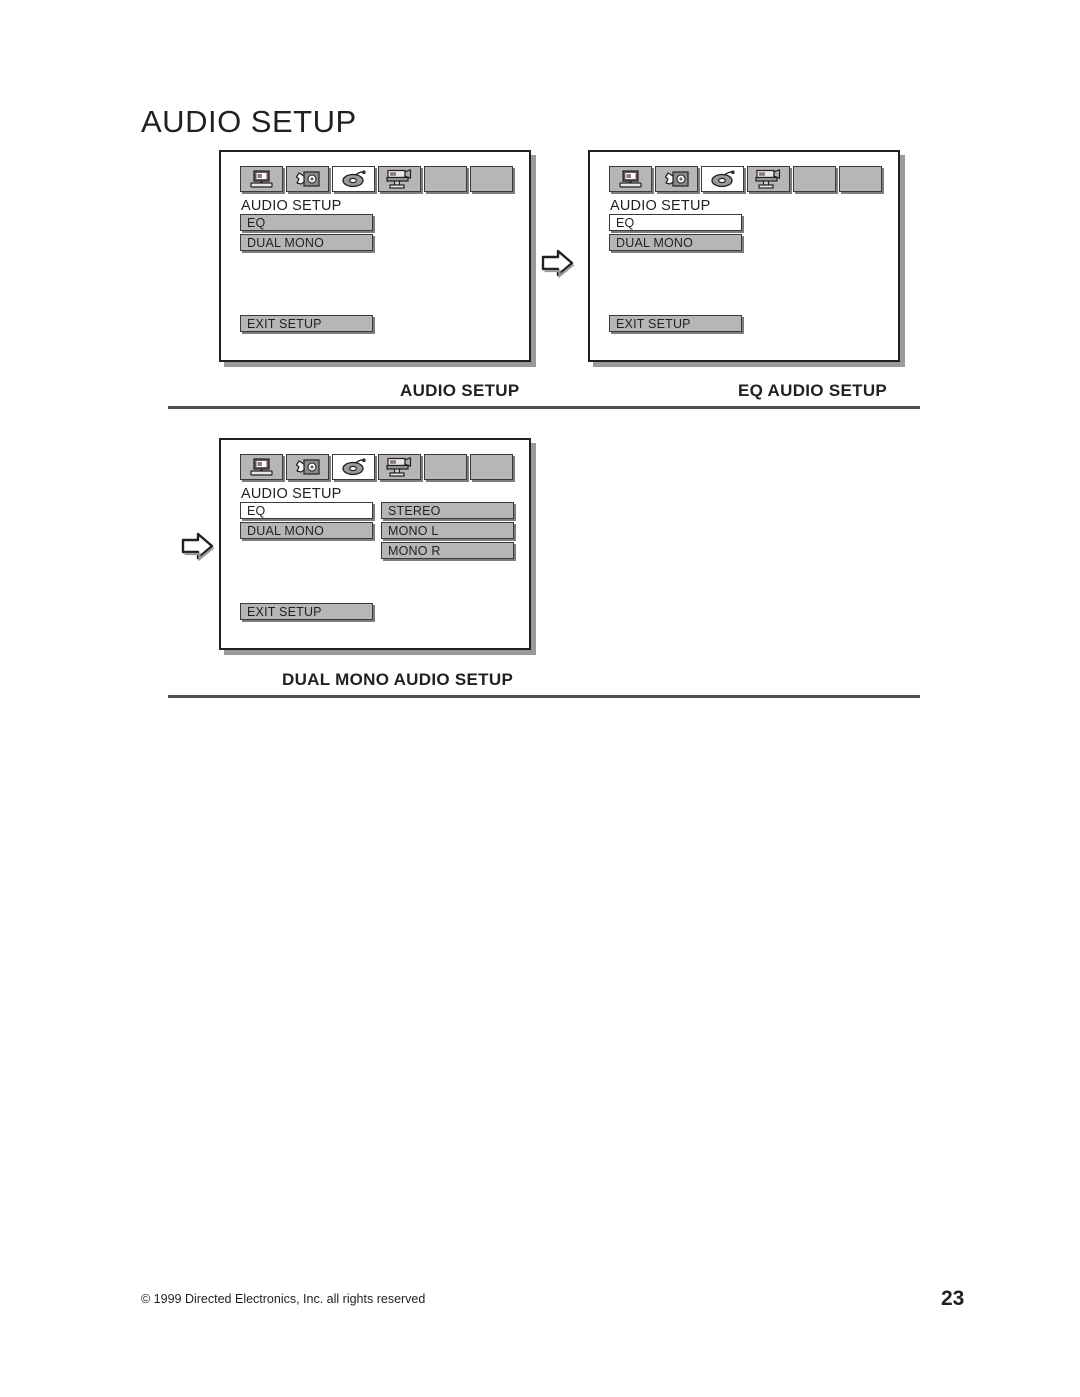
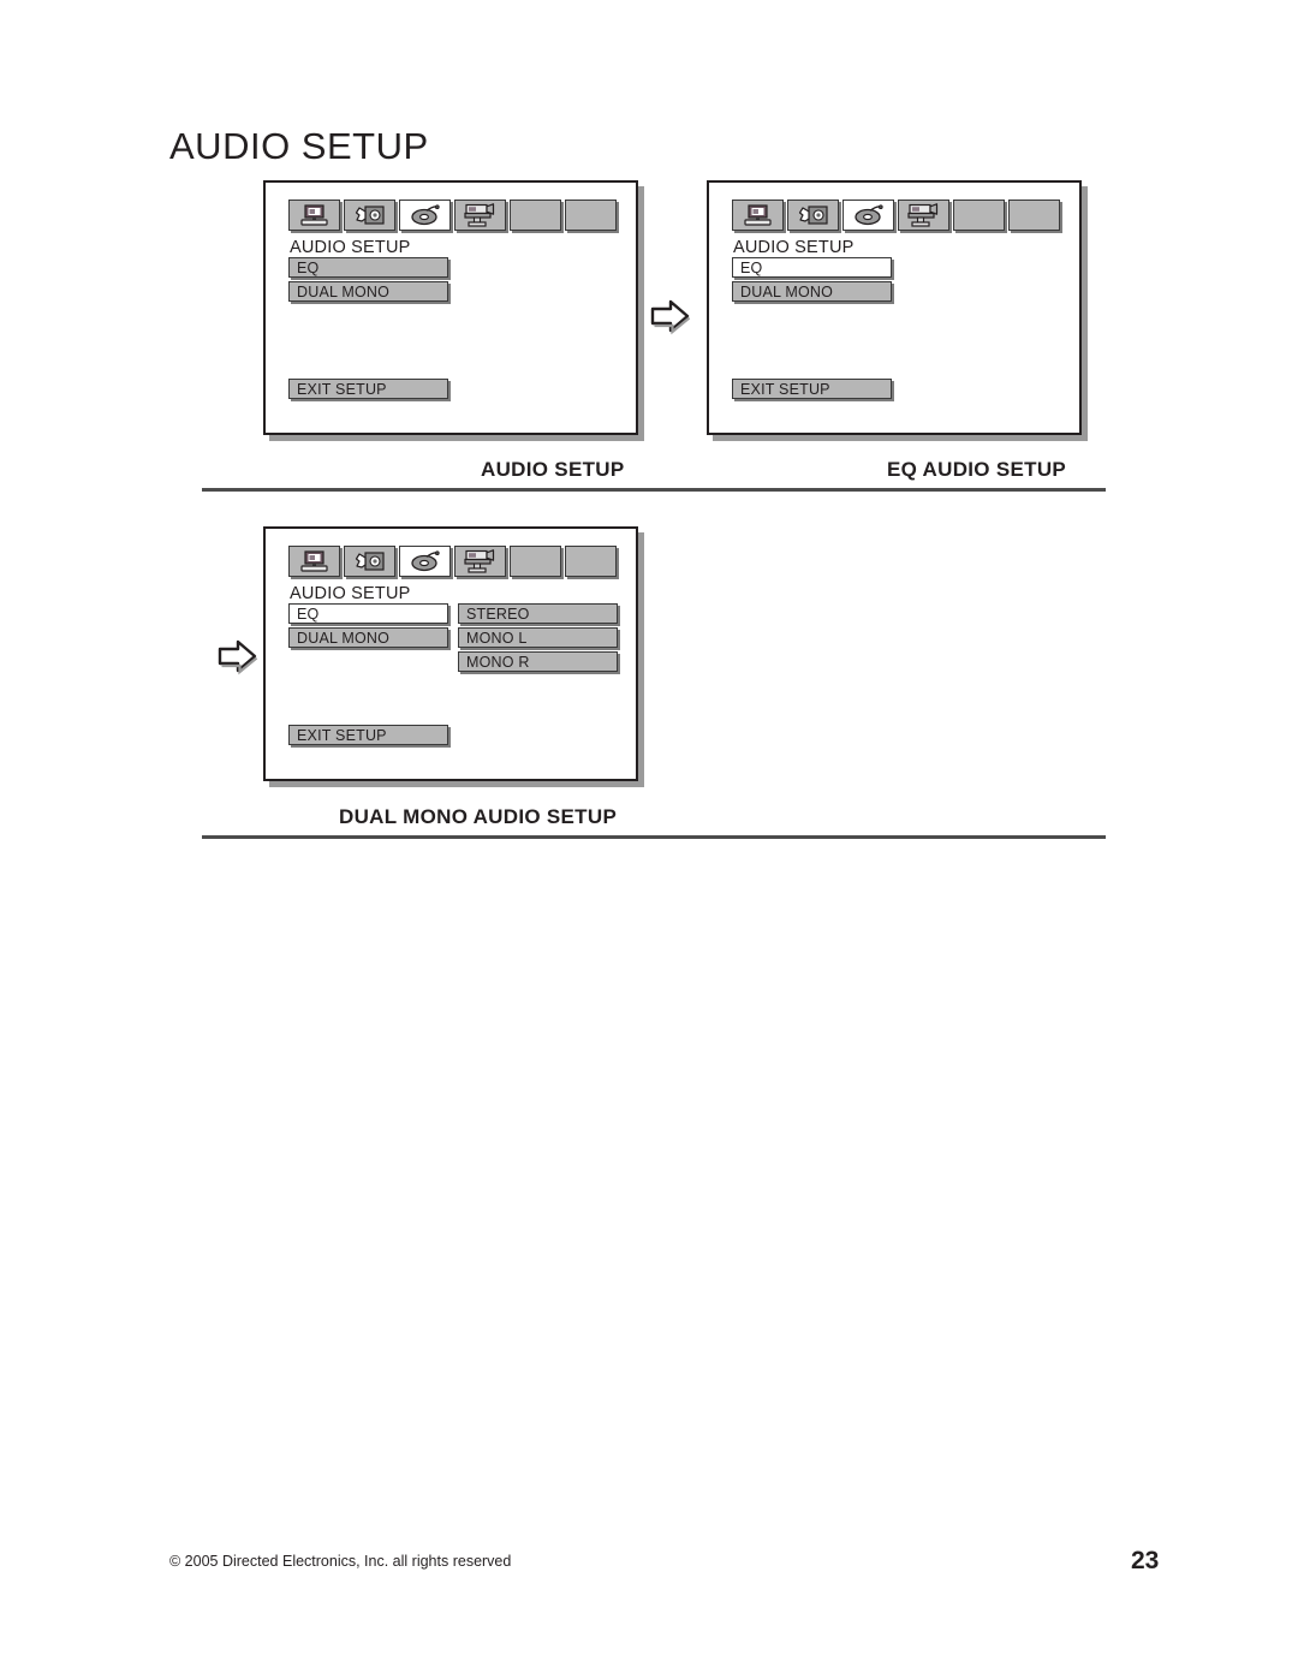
  AUDIO SETUP
  AUDIO SETUP
  EQ
  DUAL MONO
  EXIT SETUP
  AUDIO SETUP
  EQ
  DUAL MONO
  EXIT SETUP
  AUDIO SETUP
  EQ AUDIO SETUP
  AUDIO SETUP
  EQ
  DUAL MONO
  STEREO
  MONO L
  MONO R
  EXIT SETUP
  DUAL MONO AUDIO SETUP
- © 1999 Directed Electronics, Inc. all rights reserved
+ © 2005 Directed Electronics, Inc. all rights reserved
  23
